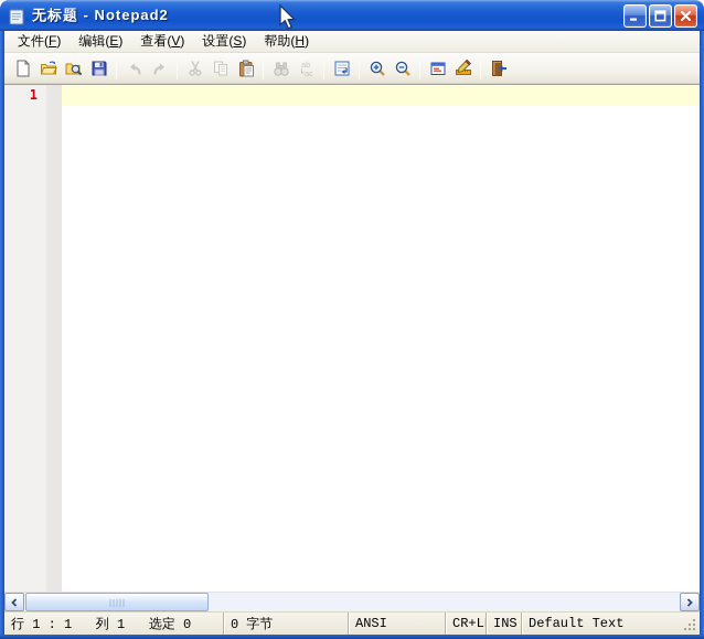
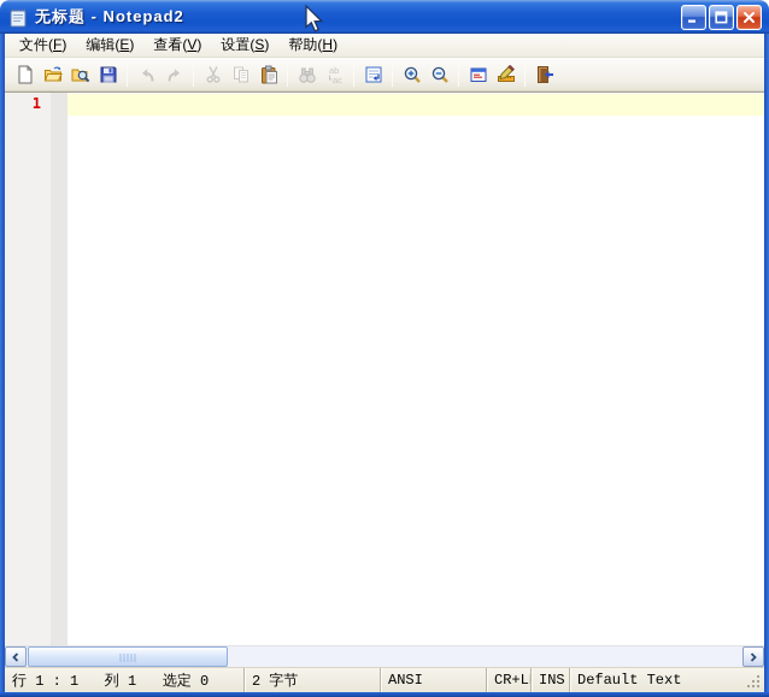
  无标题 - Notepad2
  文件(F)
  编辑(E)
  查看(V)
  设置(S)
  帮助(H)
  ab
  ac
  1
  行 1 : 1 列 1 选定 0
- 0 字节
+ 2 字节
  ANSI
  CR+L
  INS
  Default Text
